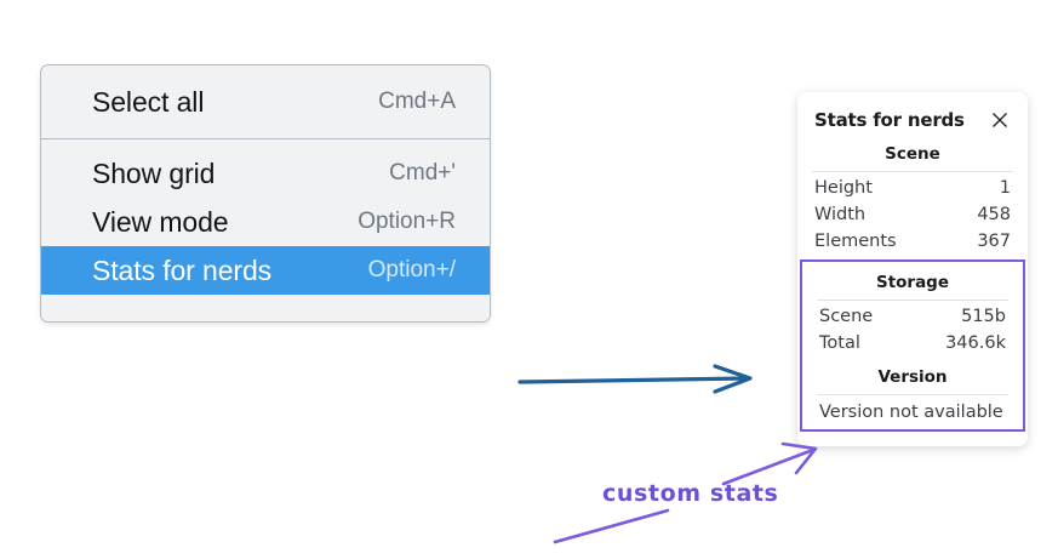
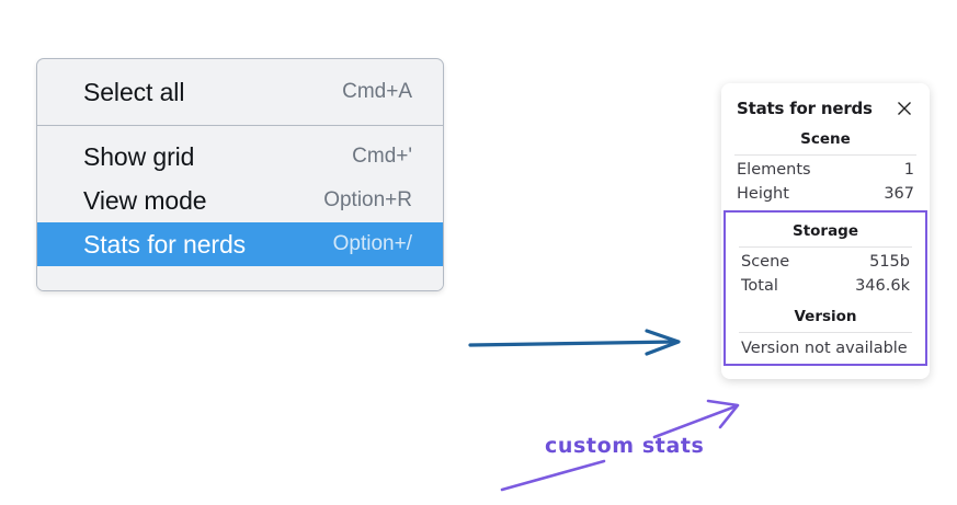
  Select all
  Cmd+A
  Show grid
  Cmd+'
  View mode
  Option+R
  Stats for nerds
  Option+/
  Stats for nerds
  Scene
- Height
+ Elements
  1
- Width
- 458
- Elements
+ Height
  367
  Storage
  Scene
  515b
  Total
  346.6k
  Version
  Version not available
  custom stats
